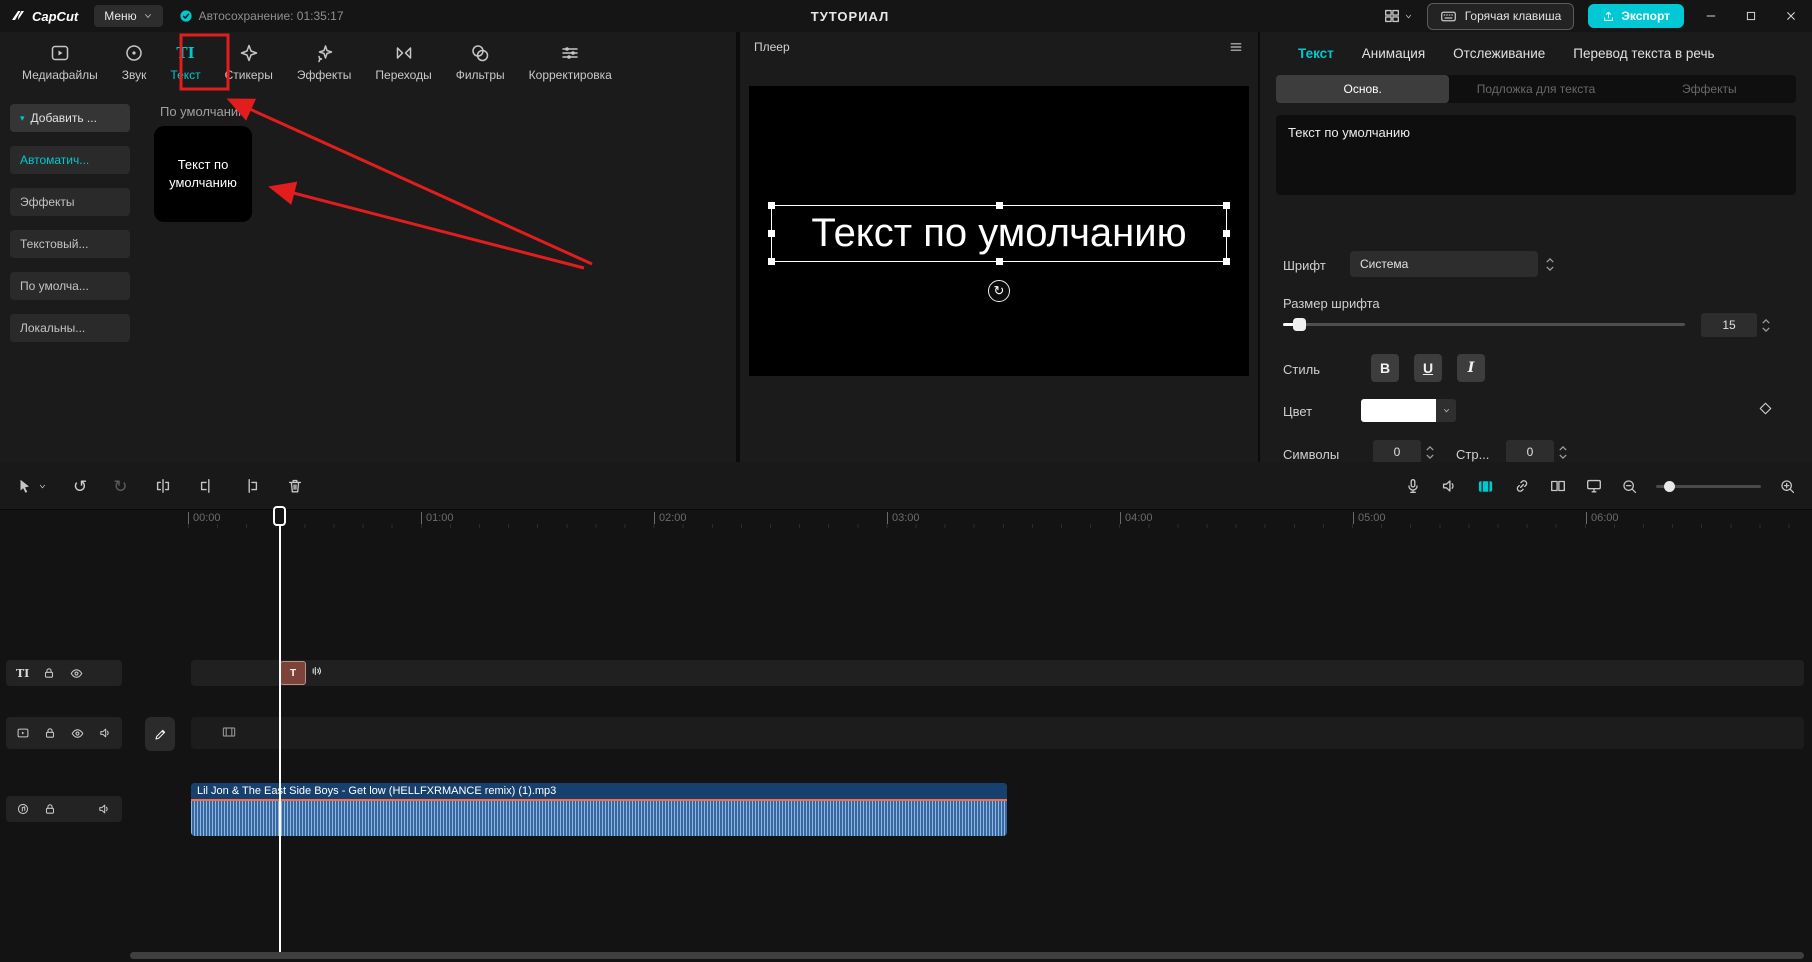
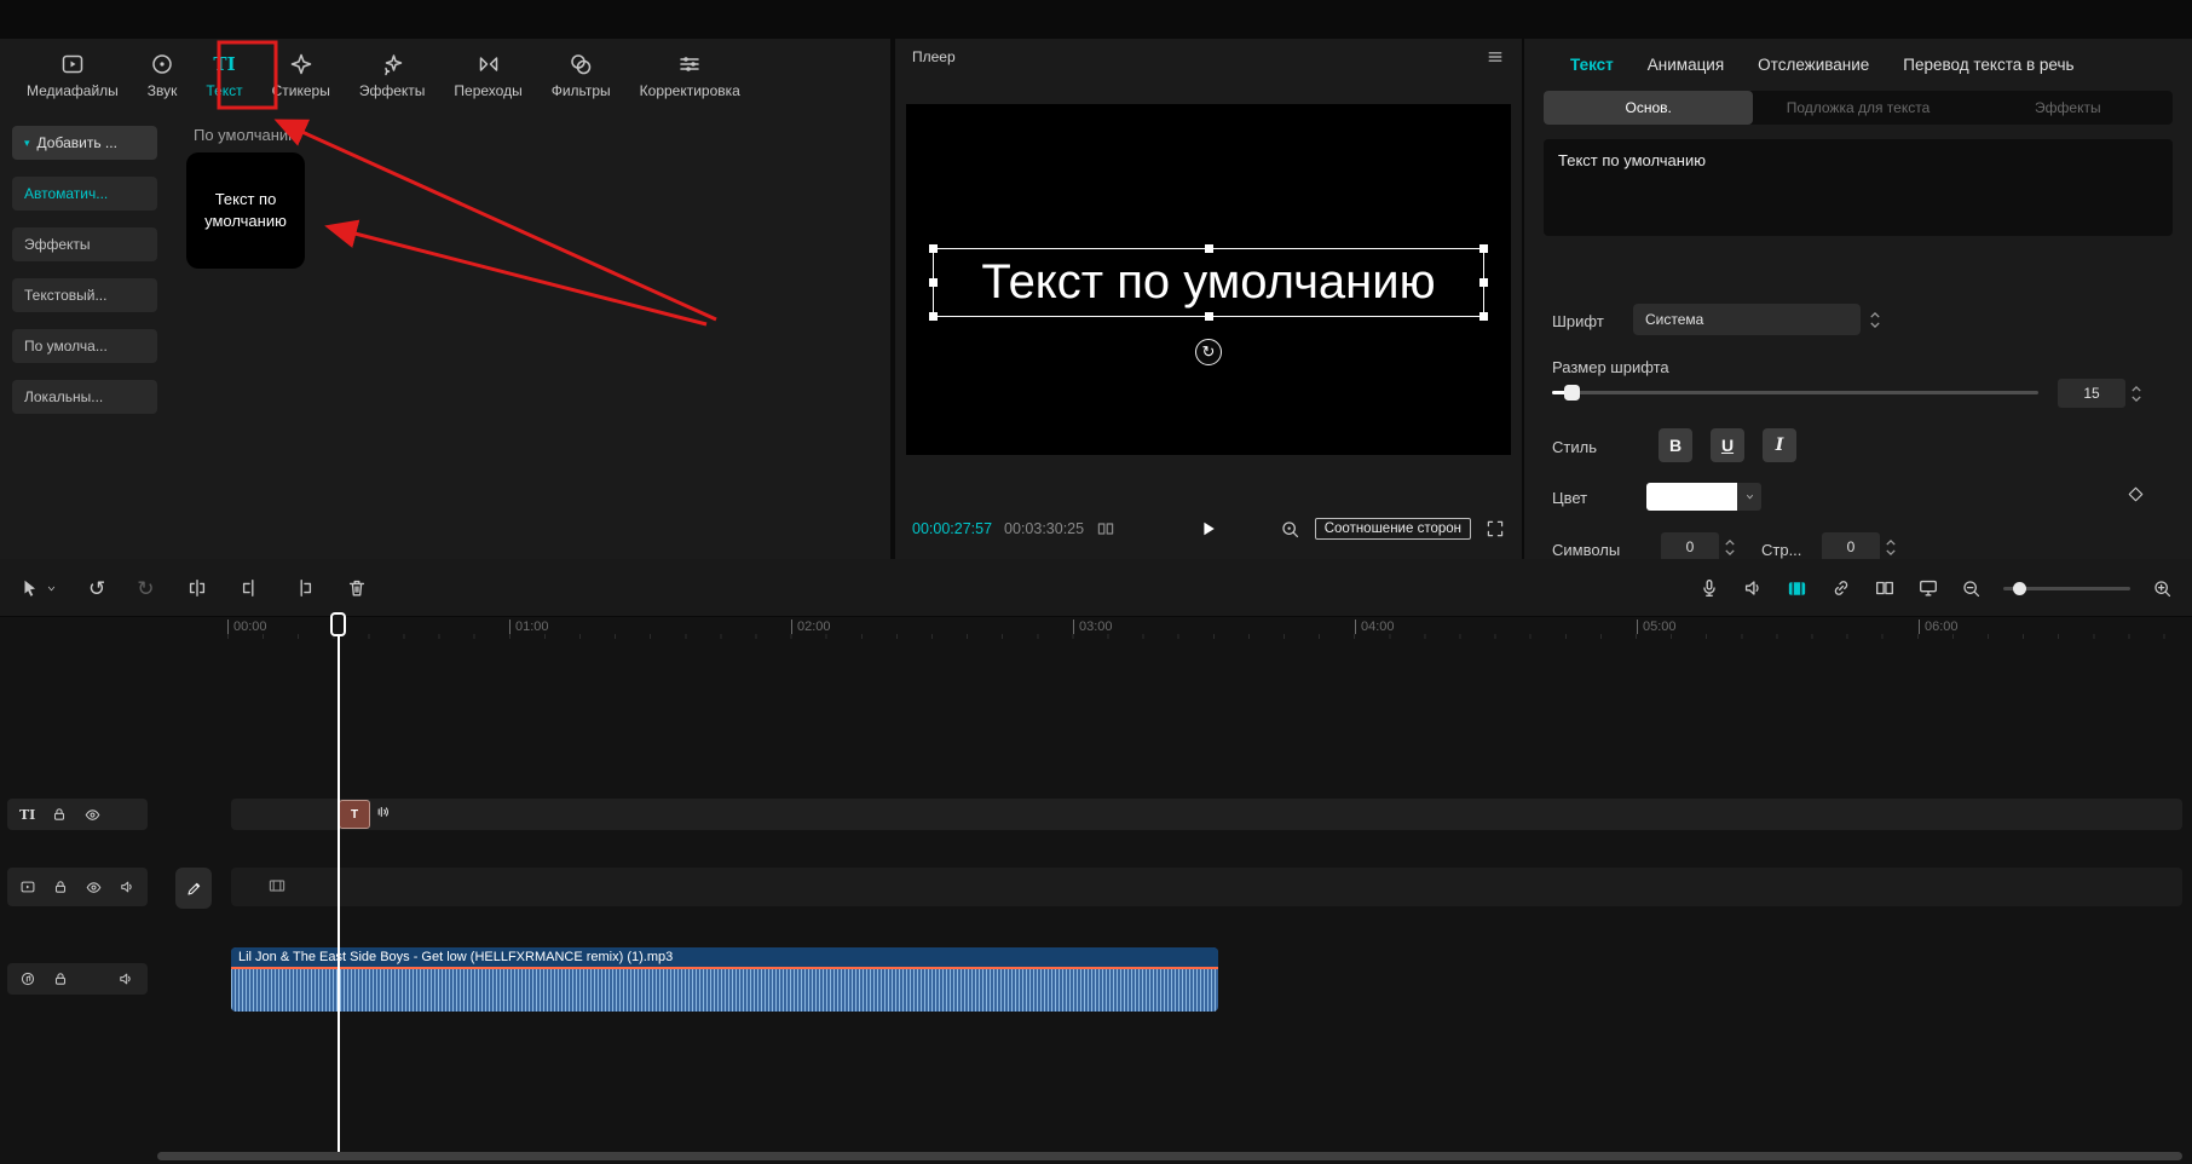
- CapCut
- Меню
- Автосохранение: 01:35:17
- ТУТОРИАЛ
- Горячая клавиша
- Экспорт
  Медиафайлы
  Звук
  Ткст
  тикеры
  Эффекты
  Переходы
  Фильтры
  Корректировка
  ▾
  Добавить ...
  Автоматич...
  Эффекты
  Текстовый...
  По умолча...
  Локальны...
  По умолчанию
  Текст по умолчанию
  Плеер
  Текст по умолчанию
  ↻
+ 00:00:27:57
+ 00:03:30:25
+ Соотношение сторон
  Текст
  Анимация
  Отслеживание
  Перевод текста в речь
  Основ.
  Подложка для текста
  Эффекты
  Текст по умолчанию
  Шрифт
  Система
  Размер шрифта
  15
  Стиль
  B
  U
  I
  Цвет
  Символы
  0
  Стр...
  0
  ↺
  ↻
  00:00
  01:00
  02:00
  03:00
  04:00
  05:00
  06:00
  TI
  T
  Lil Jon & The Eat Side Boys - Get low (HELLFXRMANCE remix) (1).mp3
